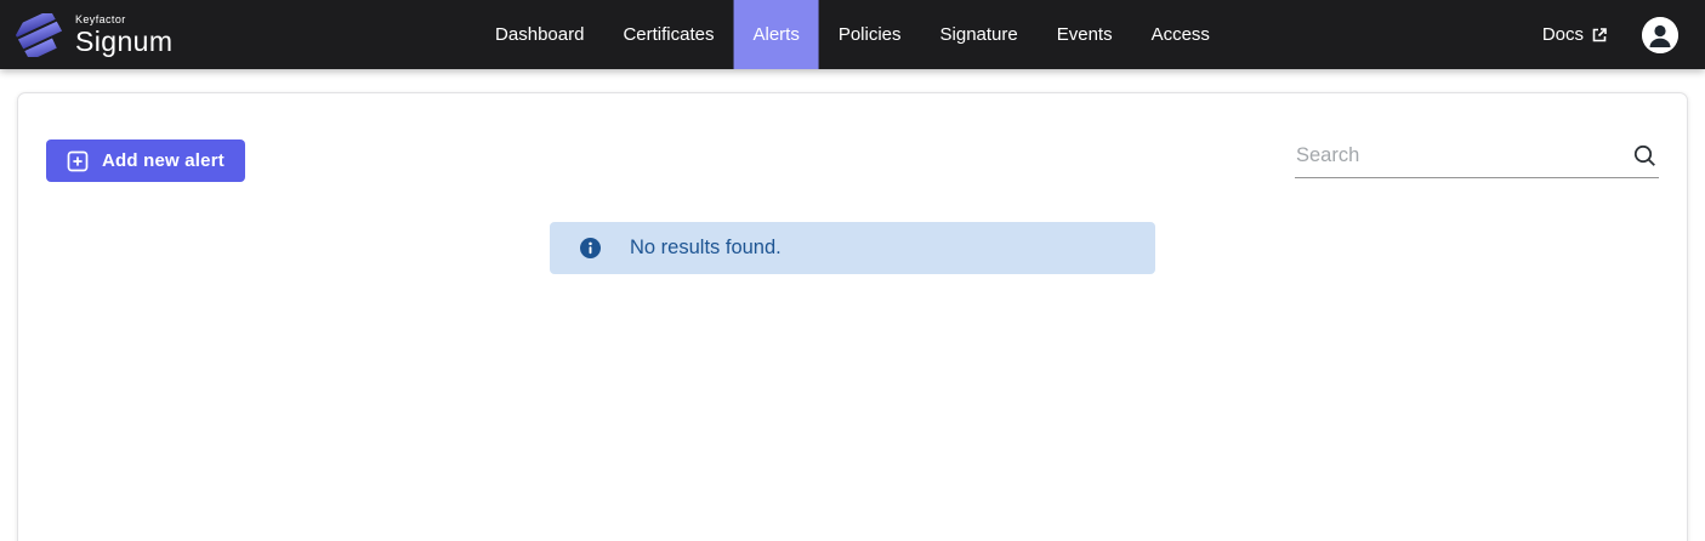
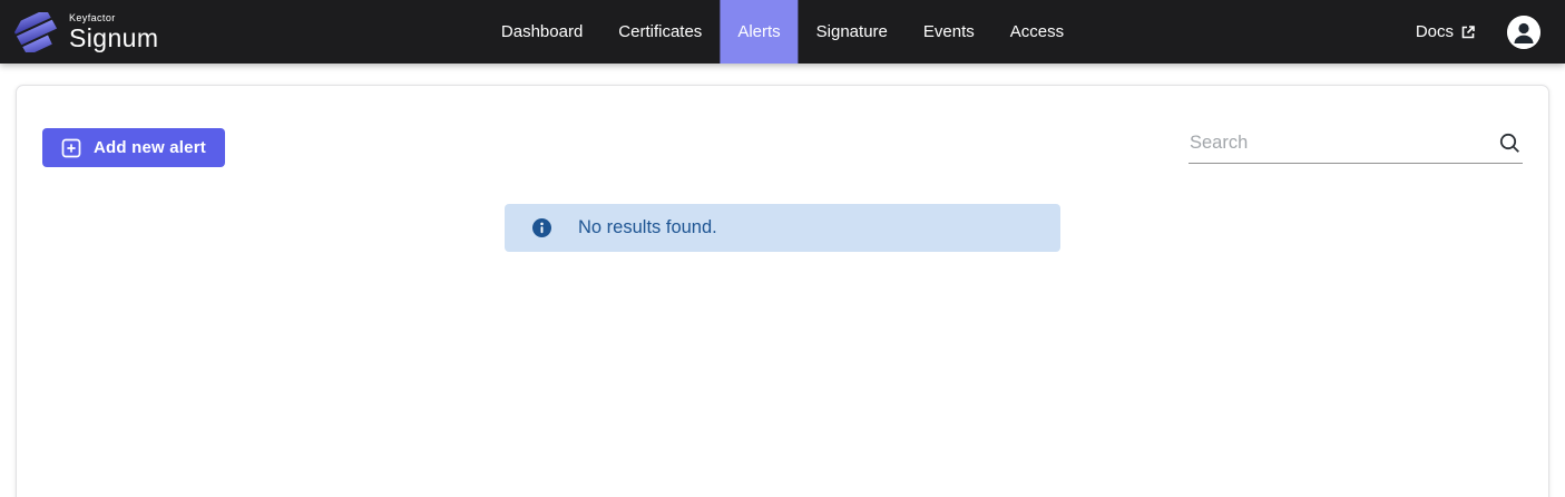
  Keyfactor
  Signum
  Dashboard
  Certificates
  Alerts
- Policies
  Signature
  Events
  Access
  Docs
  Add new alert
  Search
  No results found.
